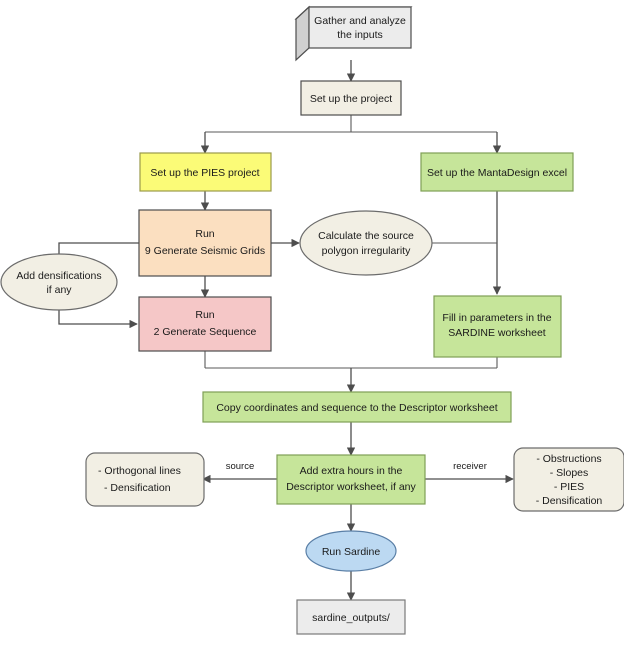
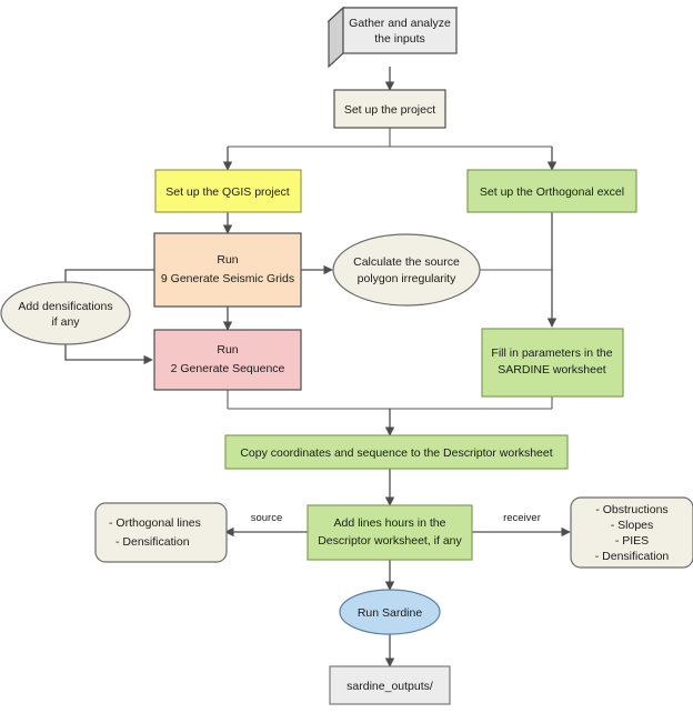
  Gather and analyze
  the inputs
  Set up the project
- Set up the PIES project
+ Set up the QGIS project
- Set up the MantaDesign excel
+ Set up the Orthogonal excel
  Run
  9 Generate Seismic Grids
  Calculate the source
  polygon irregularity
  Add densifications
  if any
  Run
  2 Generate Sequence
  Fill in parameters in the
  SARDINE worksheet
  Copy coordinates and sequence to the Descriptor worksheet
- Add extra hours in the
+ Add lines hours in the
  Descriptor worksheet, if any
  source
  receiver
  - Orthogonal lines
  - Densification
  - Obstructions
  - Slopes
  - PIES
  - Densification
  Run Sardine
  sardine_outputs/
